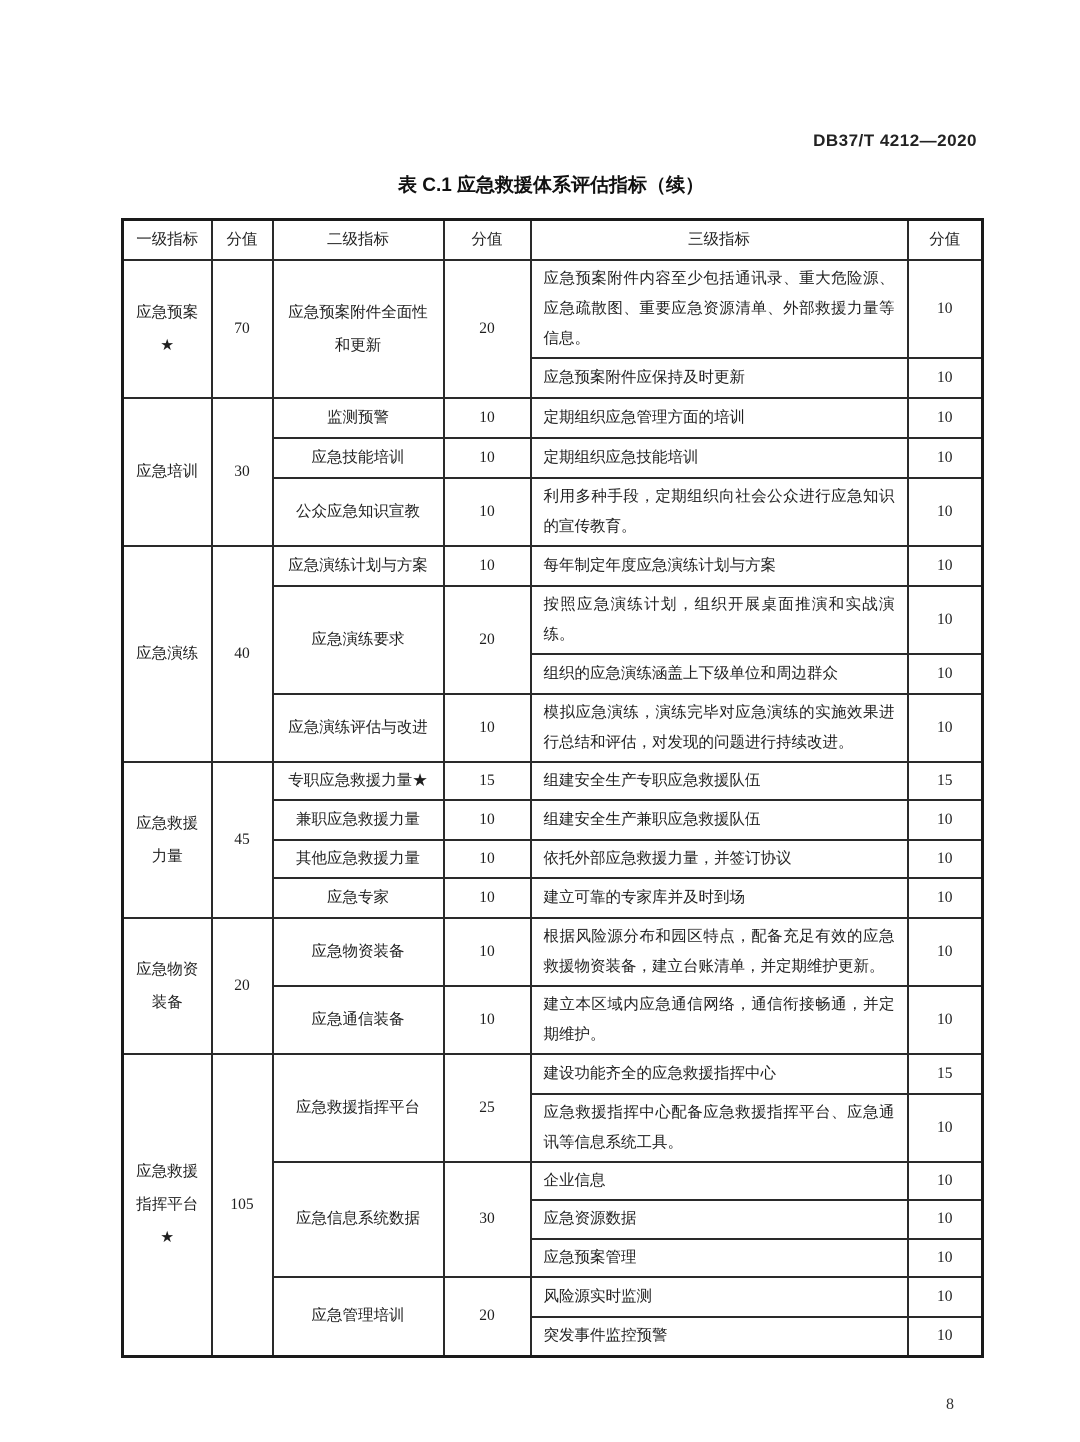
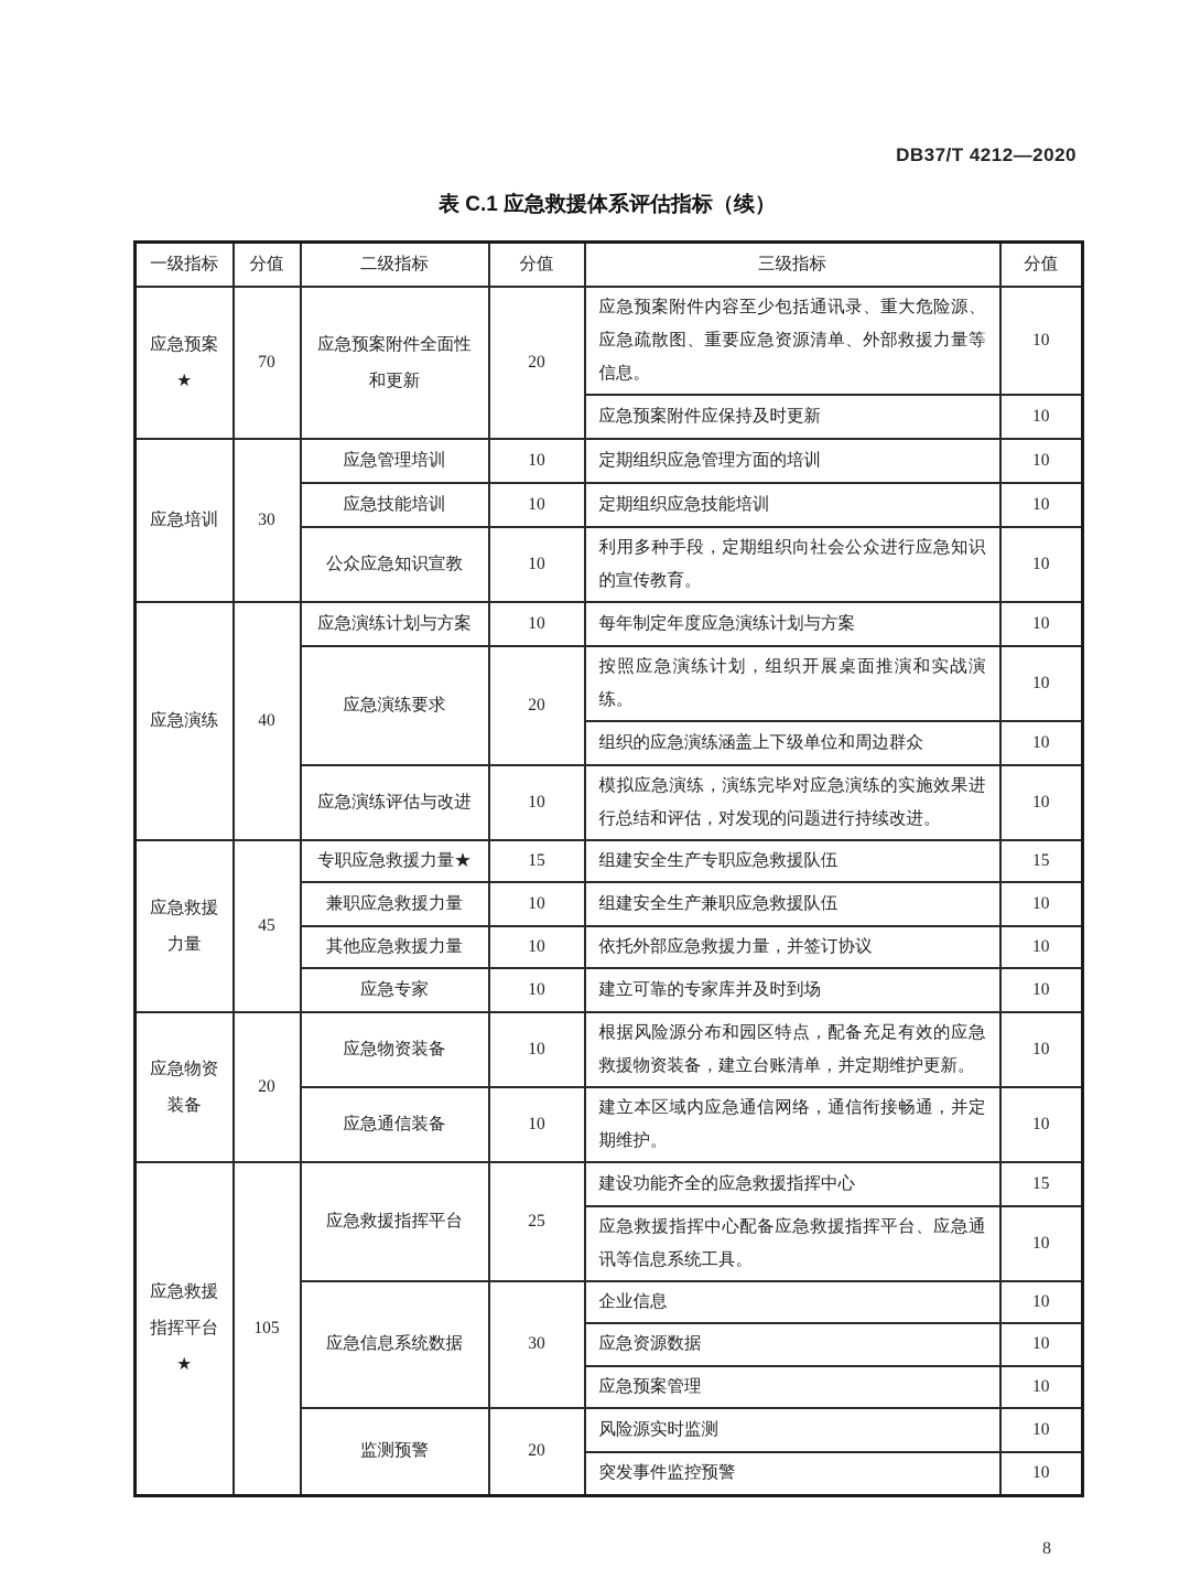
  DB37/T 4212—2020
  表 C.1 应急救援体系评估指标（续）
  一级指标	分值	二级指标	分值	三级指标	分值
  应急预案 ★	70	应急预案附件全面性 和更新	20	应急预案附件内容至少包括通讯录、重大危险源、应急疏散图、重要应急资源清单、外部救援力量等信息。	10
  应急预案附件应保持及时更新	10
- 应急培训	30	监测预警	10	定期组织应急管理方面的培训	10
+ 应急培训	30	应急管理培训	10	定期组织应急管理方面的培训	10
  应急技能培训	10	定期组织应急技能培训	10
  公众应急知识宣教	10	利用多种手段，定期组织向社会公众进行应急知识的宣传教育。	10
  应急演练	40	应急演练计划与方案	10	每年制定年度应急演练计划与方案	10
  应急演练要求	20	按照应急演练计划，组织开展桌面推演和实战演练。	10
  组织的应急演练涵盖上下级单位和周边群众	10
  应急演练评估与改进	10	模拟应急演练，演练完毕对应急演练的实施效果进行总结和评估，对发现的问题进行持续改进。	10
  应急救援 力量	45	专职应急救援力量★	15	组建安全生产专职应急救援队伍	15
  兼职应急救援力量	10	组建安全生产兼职应急救援队伍	10
  其他应急救援力量	10	依托外部应急救援力量，并签订协议	10
  应急专家	10	建立可靠的专家库并及时到场	10
  应急物资 装备	20	应急物资装备	10	根据风险源分布和园区特点，配备充足有效的应急救援物资装备，建立台账清单，并定期维护更新。	10
  应急通信装备	10	建立本区域内应急通信网络，通信衔接畅通，并定期维护。	10
  应急救援 指挥平台 ★	105	应急救援指挥平台	25	建设功能齐全的应急救援指挥中心	15
  应急救援指挥中心配备应急救援指挥平台、应急通讯等信息系统工具。	10
  应急信息系统数据	30	企业信息	10
  应急资源数据	10
  应急预案管理	10
- 应急管理培训	20	风险源实时监测	10
+ 监测预警	20	风险源实时监测	10
  突发事件监控预警	10
  8
